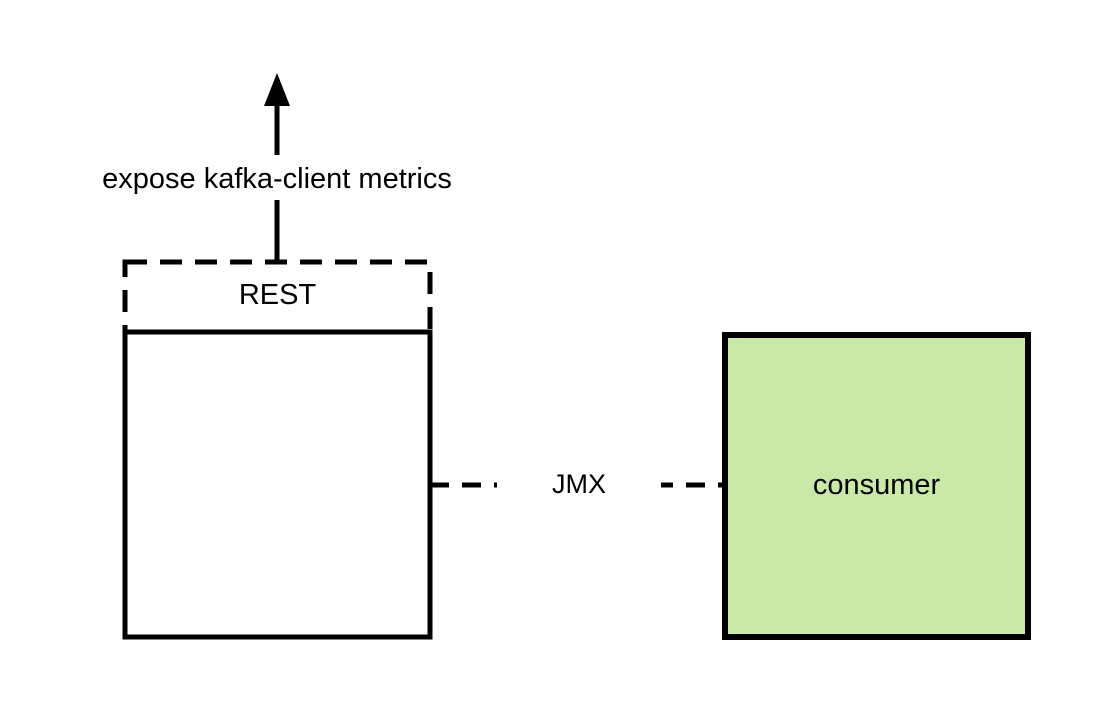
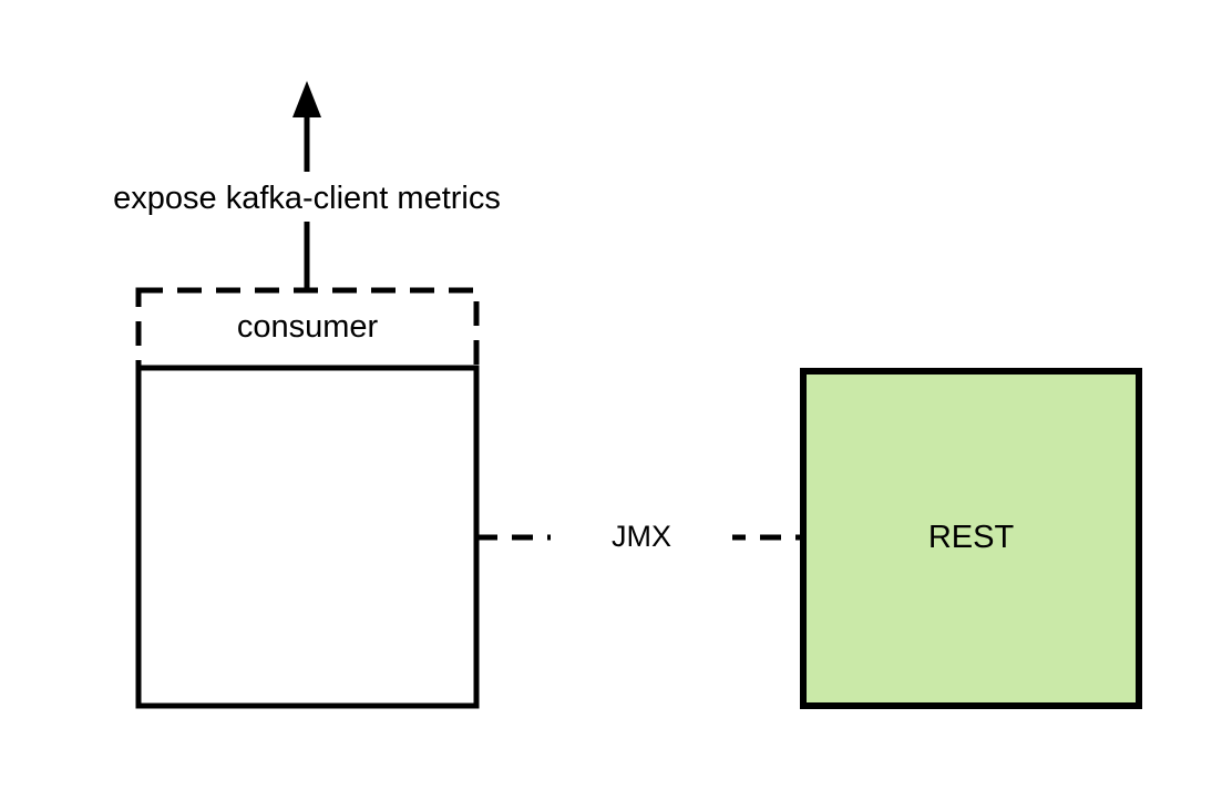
  expose kafka-client metrics
- REST
+ consumer
  JMX
- consumer
+ REST
